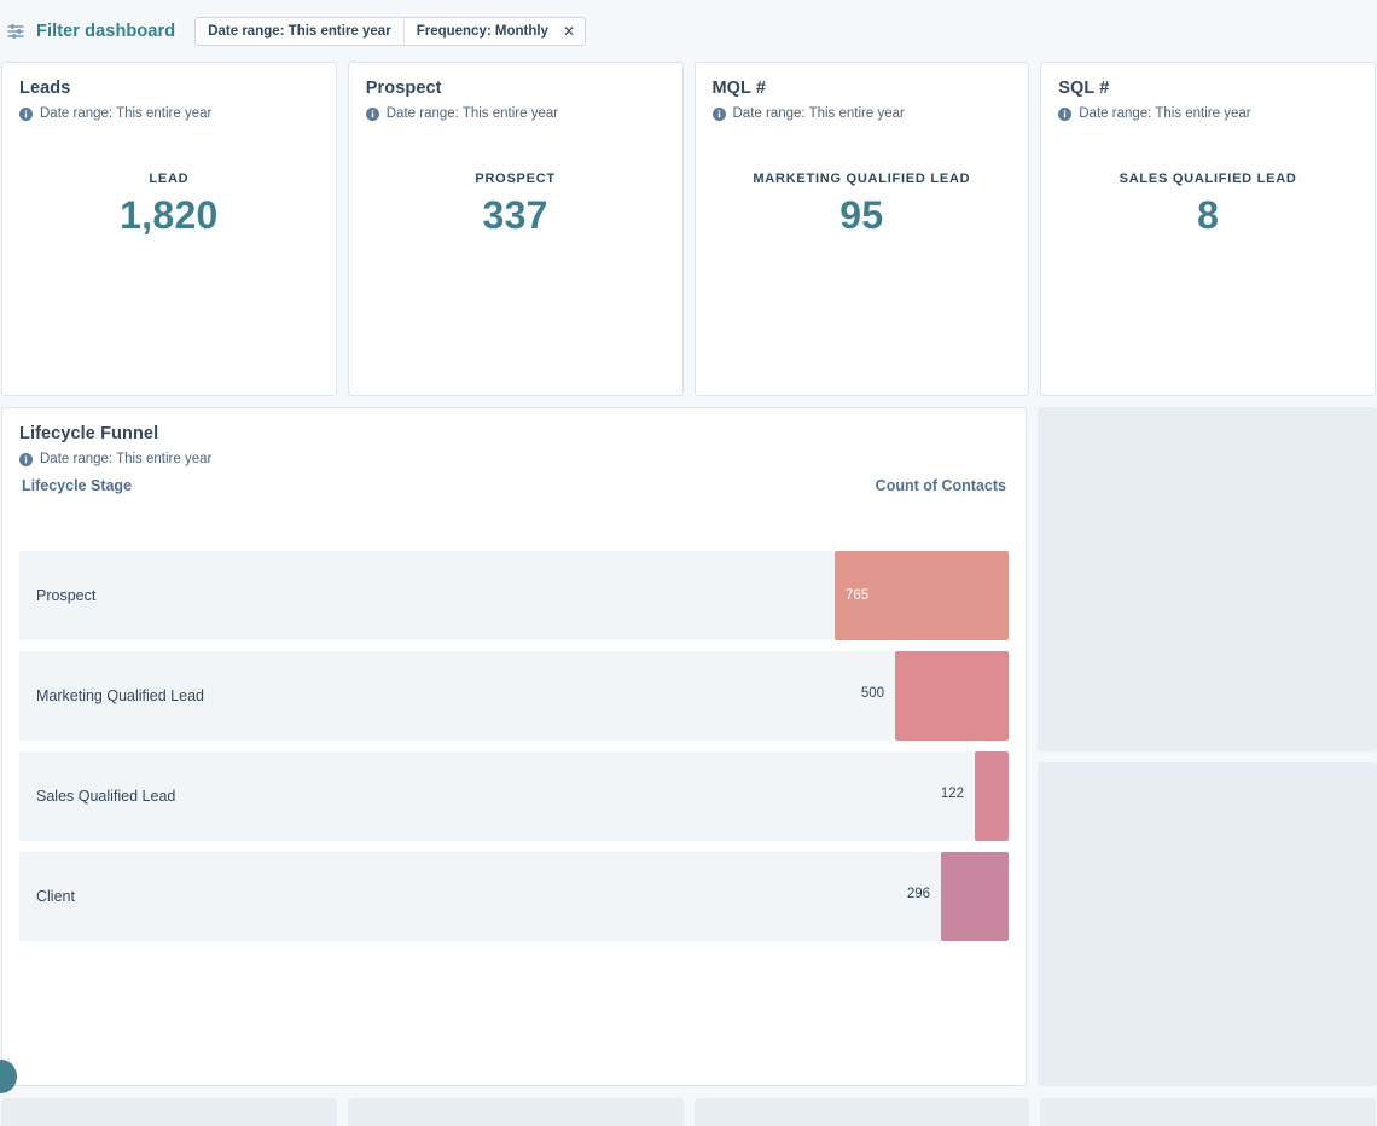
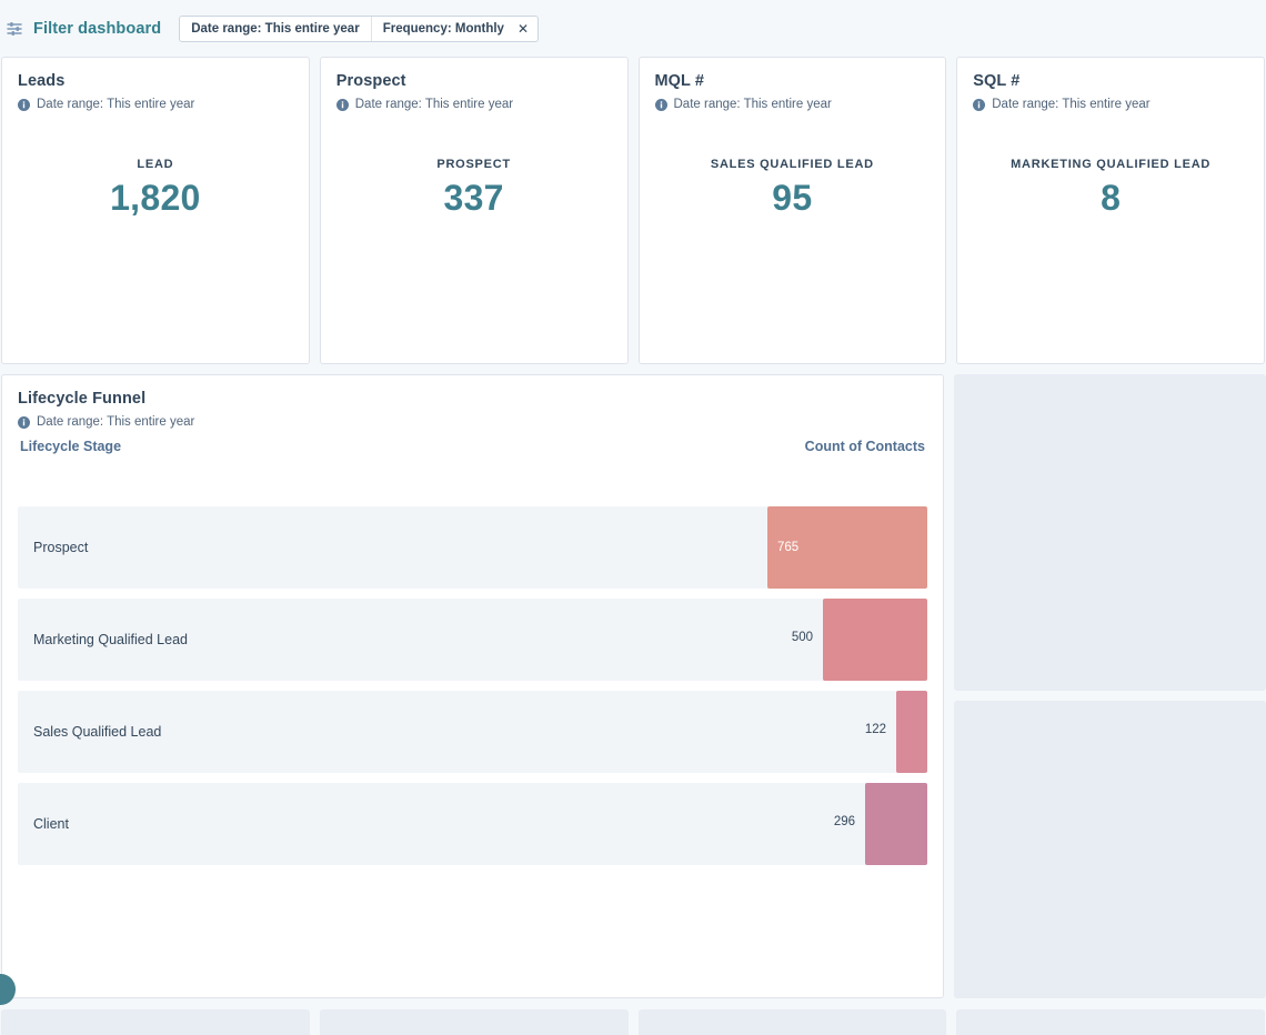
  Filter dashboard
  Date range: This entire year
  Frequency: Monthly
  ✕
  Leads
  Date range: This entire year
  LEAD
  1,820
  Prospect
  Date range: This entire year
  PROSPECT
  337
  MQL #
  Date range: This entire year
- MARKETING QUALIFIED LEAD
+ SALES QUALIFIED LEAD
  95
  SQL #
  Date range: This entire year
- SALES QUALIFIED LEAD
+ MARKETING QUALIFIED LEAD
  8
  Lifecycle Funnel
  Date range: This entire year
  Lifecycle Stage
  Count of Contacts
  Prospect
  765
  Marketing Qualified Lead
  500
  Sales Qualified Lead
  122
  Client
  296
